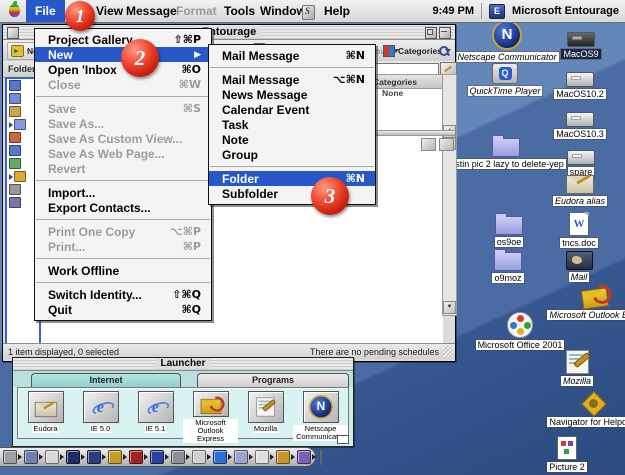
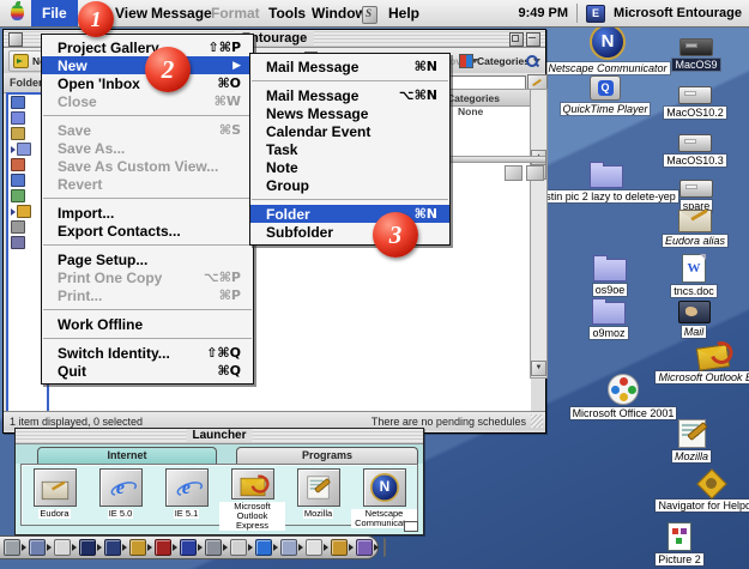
  ntourage
  Categorie
  Folde
  Categories
  None
  1 item displayed, 0 selected
  There are no pending schedules
  N
  Netscape Communicator
  MacOS9
  QuickTime Player
  MacOS10.2
  MacOS10.3
  stin pic 2 lazy to delete-yep
  spare
  Eudora alias
  os9oe
  W
  tncs.doc
  Mail
  o9moz
  Microsoft Outlook
  Microsoft Office 2001
  Mozilla
  Navigator for Help
  Picture 2
  Launcher
  Internet
  Programs
  Eudora
  e
  IE 5.0
  e
  IE 5.1
  Microsoft Outlook Express
  Mozilla
  N
  Netscape Communica
  File
  View
  Message
  Format
  Tools
  Windo
  Help
  9:49 PM
  E
  Microsoft Entourage
  Project Gallery
  ⇧⌘P
  New
  ▶
  Open 'Inbox
  ⌘O
  Close
  ⌘W
  Save
  ⌘S
  Save As...
  Save As Custom View...
- Save As Web Page...
  Revert
  Import...
  Export Contacts...
+ Page Setup...
  Print One Copy
  ⌥⌘P
  Print...
  ⌘P
  Work Offline
  Switch Identity...
  ⇧⌘Q
  Quit
  ⌘Q
  Mail Message
  ⌘N
  Mail Message
  ⌥⌘N
  News Message
  Calendar Event
  Task
  Note
  Group
  Folder
  ⌘N
  Subfolder
  1
  2
  3
